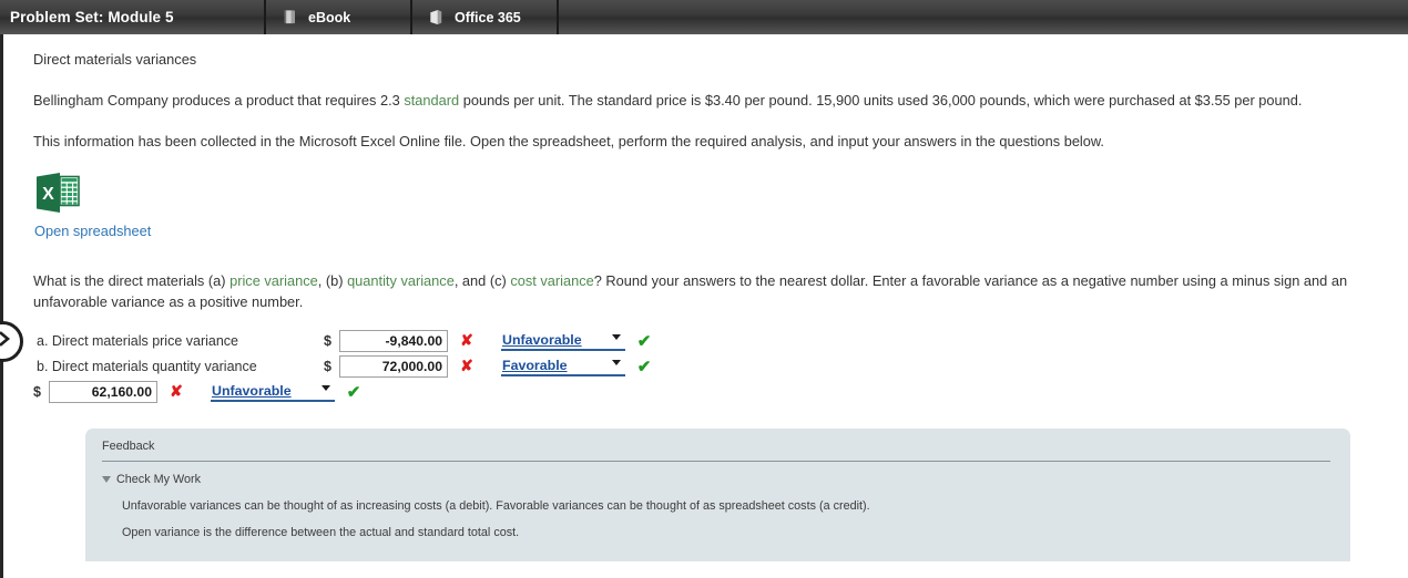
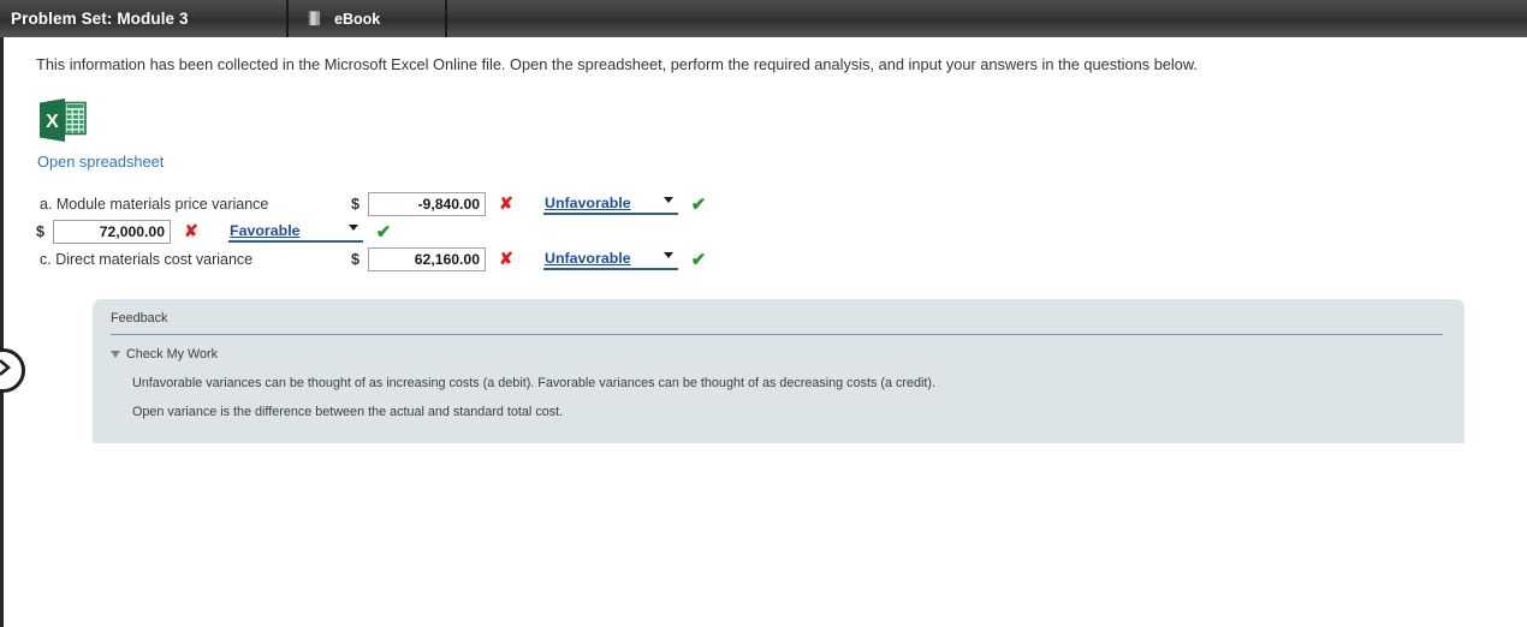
- Problem Set: Module 5
+ Problem Set: Module 3
  eBook
- Office 365
- Direct materials variances
- Bellingham Company produces a product that requires 2.3 standard pounds per unit. The standard price is $3.40 per pound. 15,900 units used 36,000 pounds, which were purchased at $3.55 per pound.
  This information has been collected in the Microsoft Excel Online file. Open the spreadsheet, perform the required analysis, and input your answers in the questions below.
  X
  Open spreadsheet
- What is the direct materials (a) price variance, (b) quantity variance, and (c) cost variance? Round your answers to the nearest dollar. Enter a favorable variance as a negative number using a minus sign and an unfavorable variance as a positive number.
- a. Direct materials price variance
+ a. Module materials price variance
  $
  -9,840.00
  ✘
  Unfavorable
  ✔
- b. Direct materials quantity variance
  $
  72,000.00
  ✘
  Favorable
  ✔
+ c. Direct materials cost variance
  $
  62,160.00
  ✘
  Unfavorable
  ✔
  Feedback
  Check My Work
- Unfavorable variances can be thought of as increasing costs (a debit). Favorable variances can be thought of as spreadsheet costs (a credit).
+ Unfavorable variances can be thought of as increasing costs (a debit). Favorable variances can be thought of as decreasing costs (a credit).
  Open variance is the difference between the actual and standard total cost.
